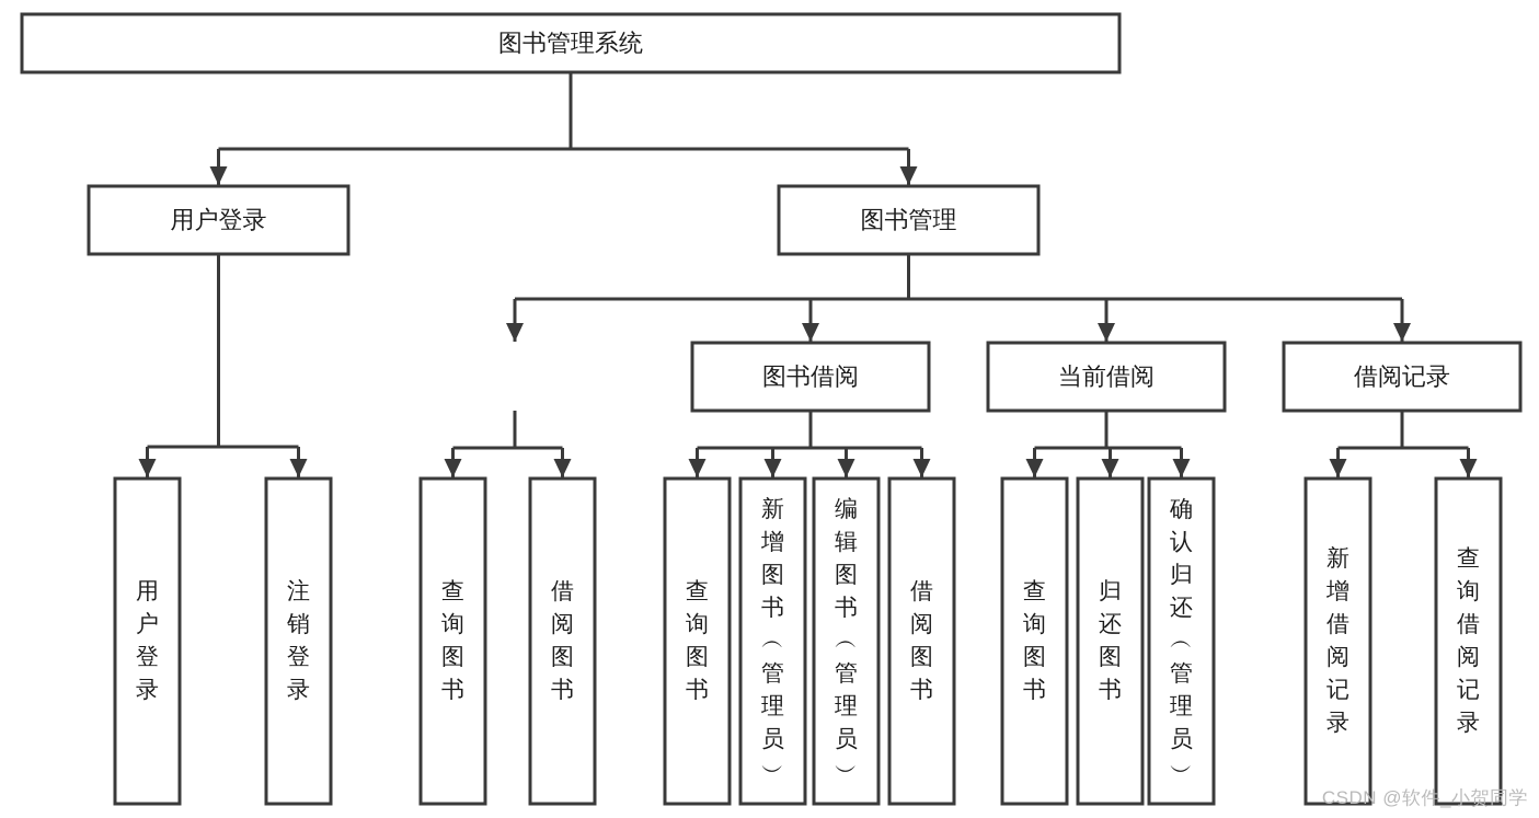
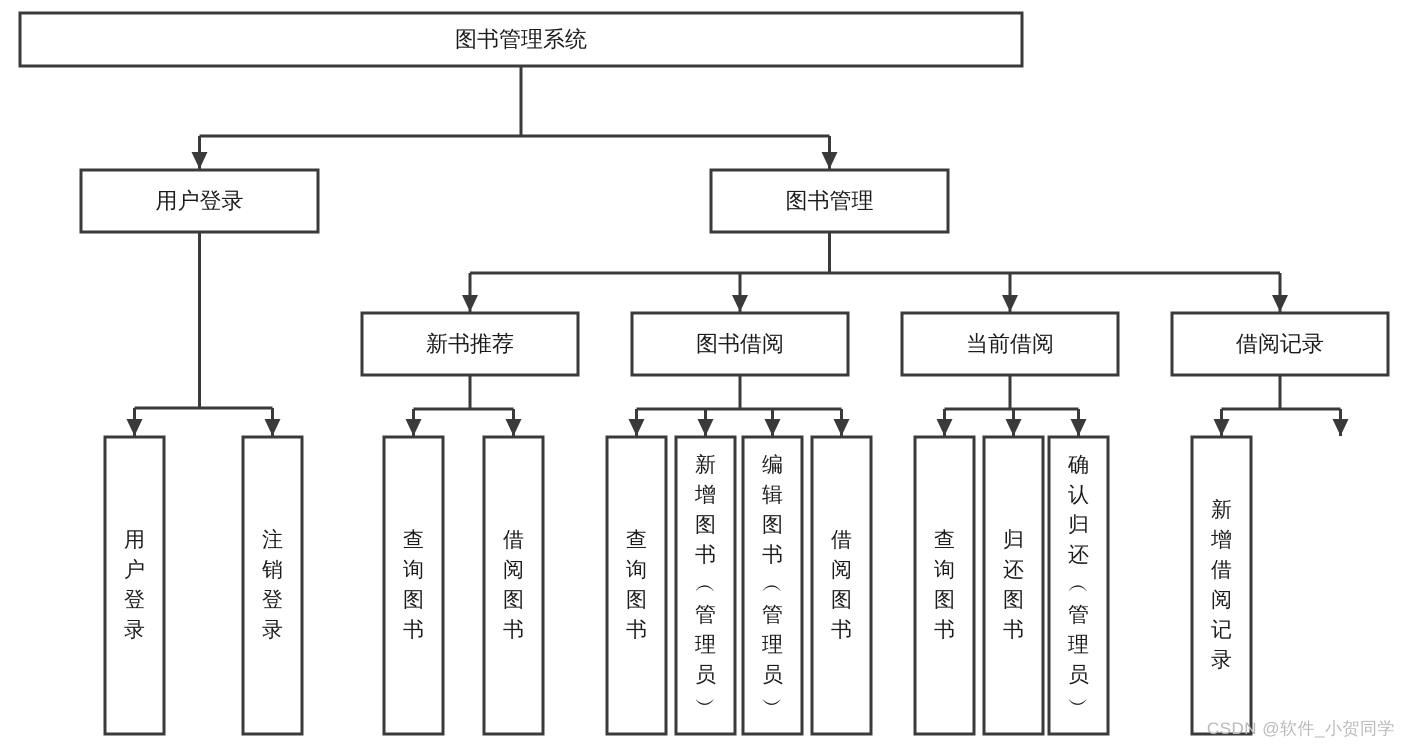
  图书管理系统
  用户登录
  图书管理
+ 新书推荐
  图书借阅
  当前借阅
  借阅记录
  用户登录
  注销登录
  查询图书
  借阅图书
  查询图书
  新增图书 ︵ 管理员 ︶
  编辑图书 ︵ 管理员 ︶
  借阅图书
  查询图书
  归还图书
  确认归还 ︵ 管理员 ︶
  新增借阅记录
- 查询借阅记录
  CSDN @软件_小贺同学
